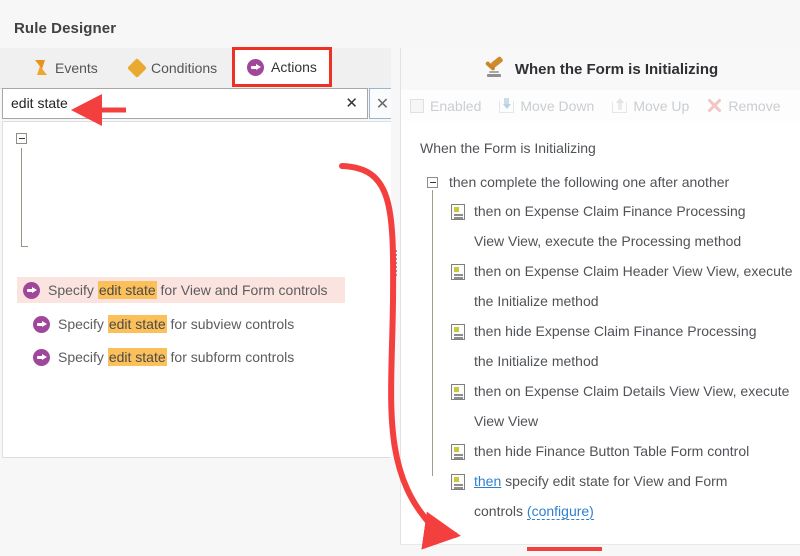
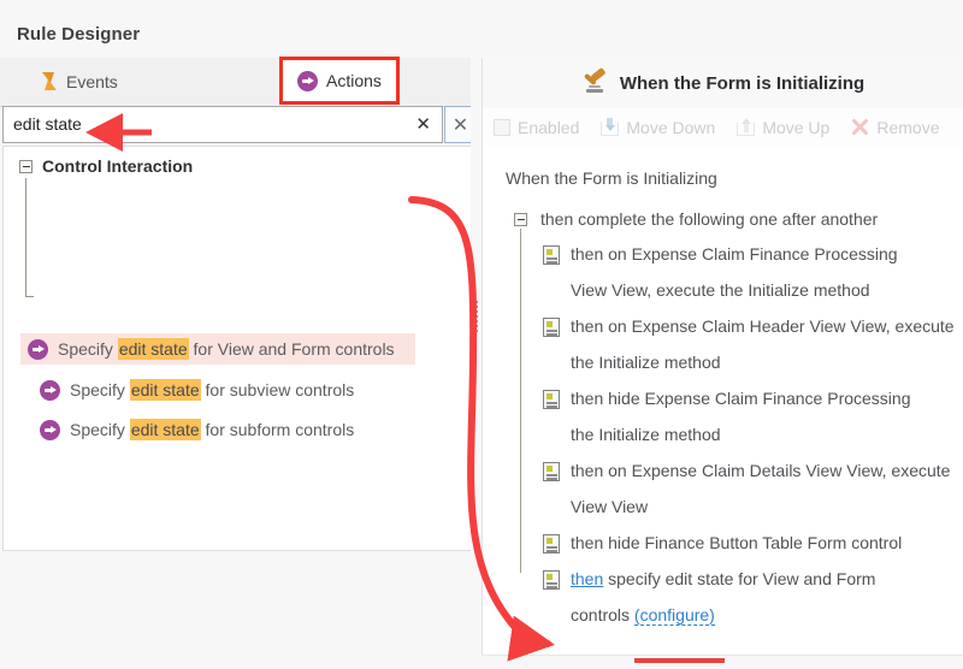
  Rule Designer
  Events
- Conditions
  Actions
  edit state
  ✕
  ✕
+ Control Interaction
  Specify edit state for View and Form controls
  Specify edit state for subview controls
  Specify edit state for subform controls
  When the Form is Initializing
  Enabled
  Move Down
  Move Up
  Remove
  When the Form is Initializing
  then complete the following one after another
  then on Expense Claim Finance Processing
- View View, execute the Processing method
+ View View, execute the Initialize method
  then on Expense Claim Header View View, execute
  the Initialize method
  then hide Expense Claim Finance Processing
  the Initialize method
  then on Expense Claim Details View View, execute
  View View
  then hide Finance Button Table Form control
  then specify edit state for View and Form
  controls (configure)
